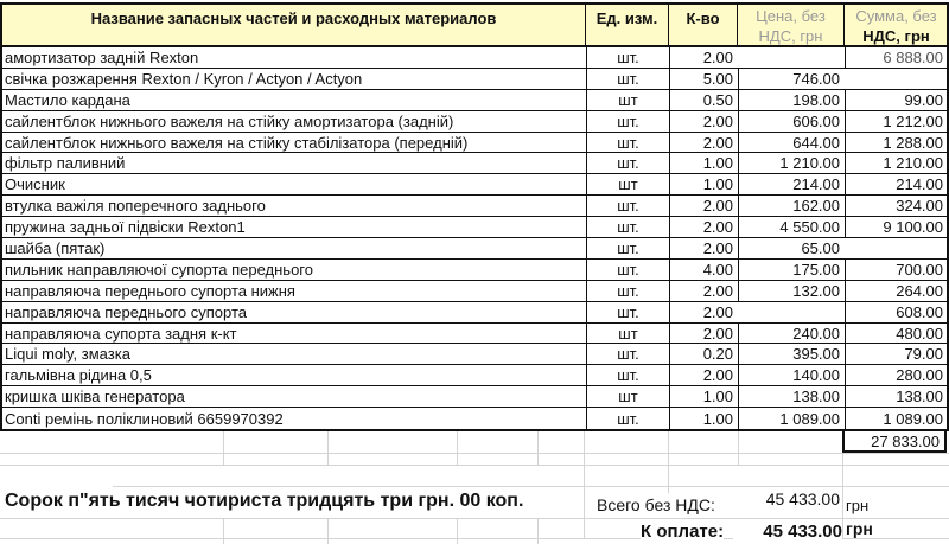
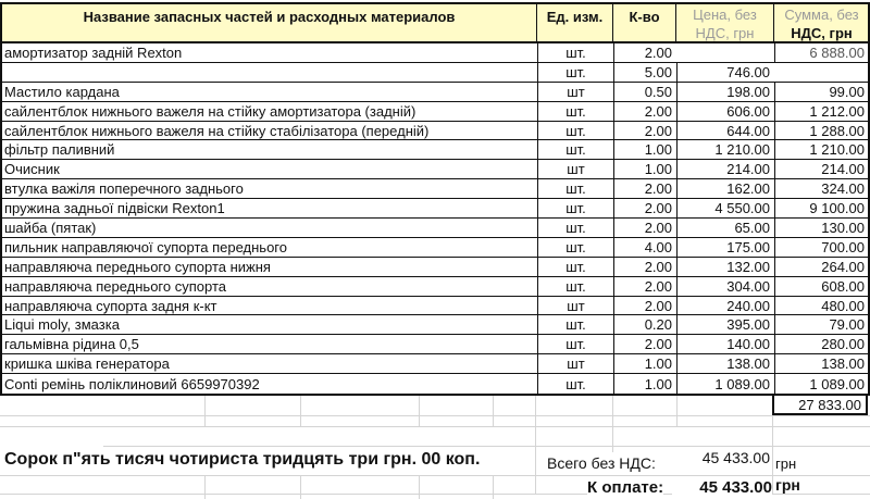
  Название запасных частей и расходных материалов
  Ед. изм.
  К-во
  Цена, без НДС, грн
  Сумма, без
  НДС, грн
  амортизатор задній Rexton
  шт.
  2.00
  6 888.00
- свічка розжарення Rexton / Kyron / Actyon / Actyon
  шт.
  5.00
  746.00
  Мастило кардана
  шт
  0.50
  198.00
  99.00
  сайлентблок нижнього важеля на стійку амортизатора (задній)
  шт.
  2.00
  606.00
  1 212.00
  сайлентблок нижнього важеля на стійку стабілізатора (передній)
  шт.
  2.00
  644.00
  1 288.00
  фільтр паливний
  шт.
  1.00
  1 210.00
  1 210.00
  Очисник
  шт
  1.00
  214.00
  214.00
  втулка важіля поперечного заднього
  шт.
  2.00
  162.00
  324.00
  пружина задньої підвіски Rexton1
  шт.
  2.00
  4 550.00
  9 100.00
  шайба (пятак)
  шт.
  2.00
  65.00
+ 130.00
  пильник направляючої супорта переднього
  шт.
  4.00
  175.00
  700.00
  направляюча переднього супорта нижня
  шт.
  2.00
  132.00
  264.00
  направляюча переднього супорта
  шт.
  2.00
+ 304.00
  608.00
  направляюча супорта задня к-кт
  шт
  2.00
  240.00
  480.00
  Liqui moly, змазка
  шт.
  0.20
  395.00
  79.00
  гальмівна рідина 0,5
  шт.
  2.00
  140.00
  280.00
  кришка шківа генератора
  шт
  1.00
  138.00
  138.00
  Conti ремінь поліклиновий 6659970392
  шт.
  1.00
  1 089.00
  1 089.00
  27 833.00
  Сорок п"ять тисяч чотириста тридцять три грн. 00 коп.
  Всего без НДС:
  45 433.00
  грн
  К оплате:
  45 433.00
  грн
